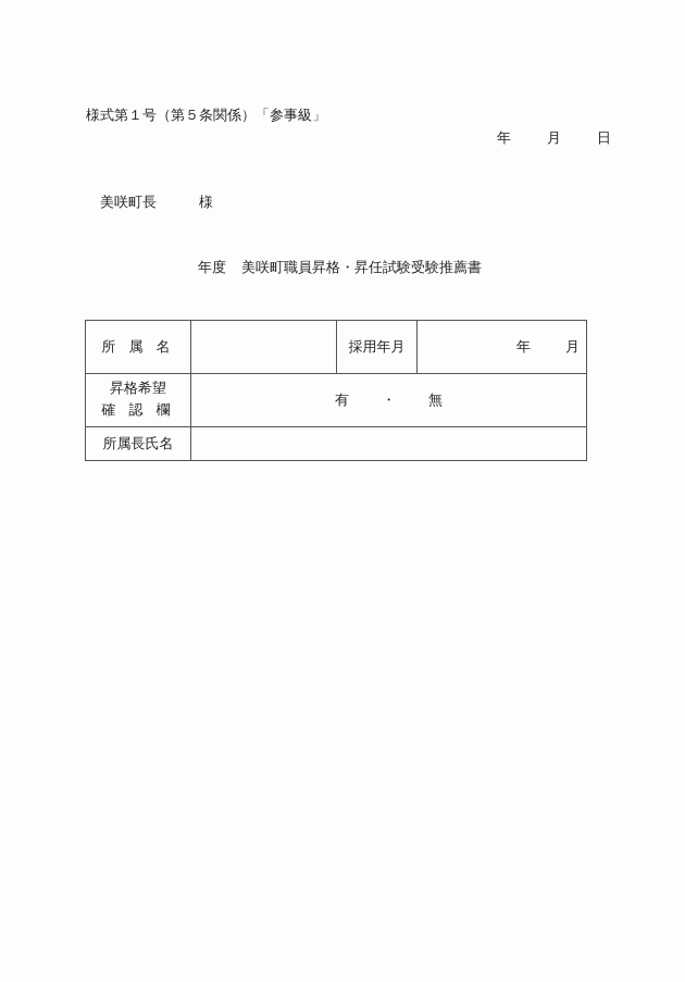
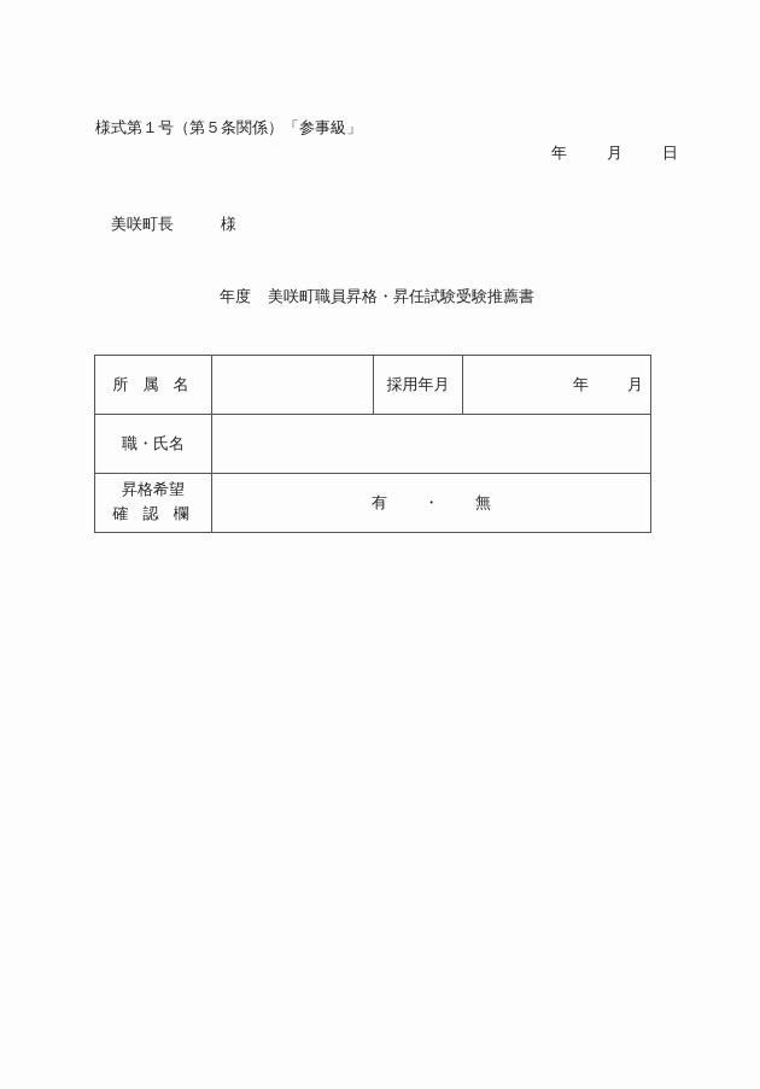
  様式第１号（第５条関係）「参事級」
  年 月 日
  美咲町長 様
  年度 美咲町職員昇格・昇任試験受験推薦書
  所 属 名		採用年月	年 月
+ 職・氏名
  昇格希望 確 認 欄	有 ・ 無
- 所属長氏名
